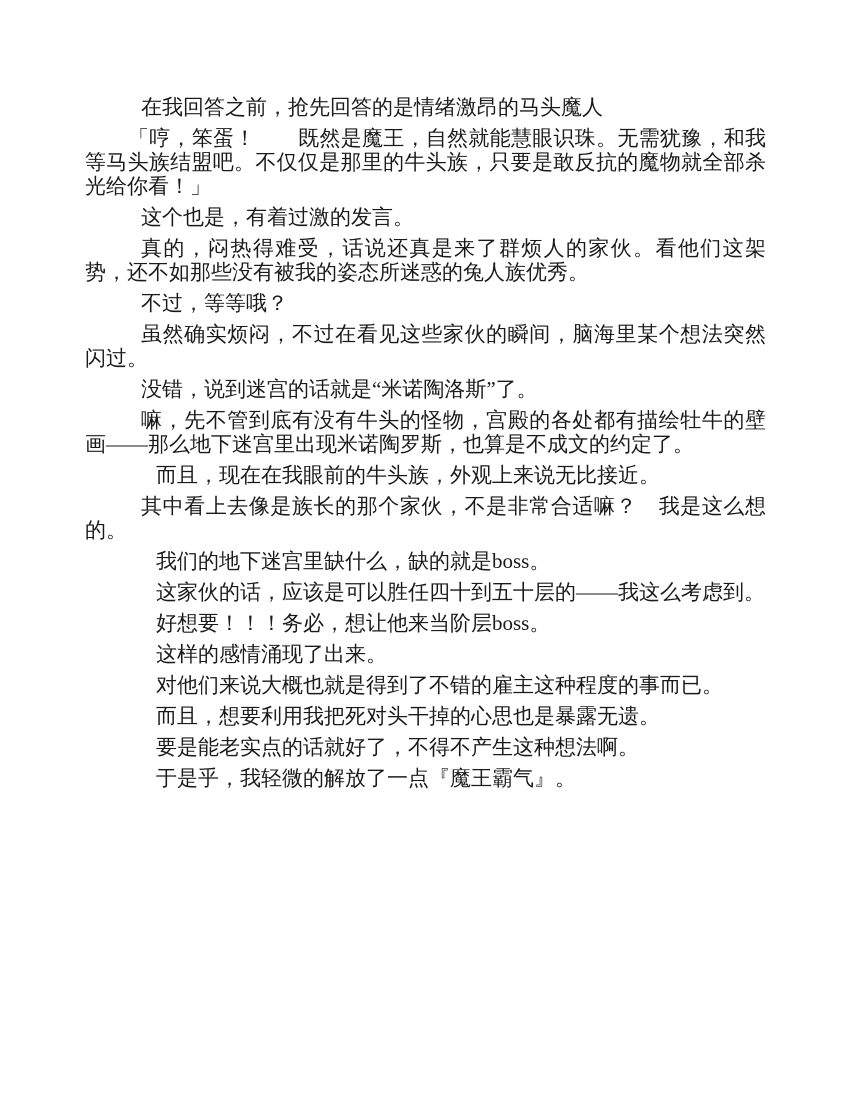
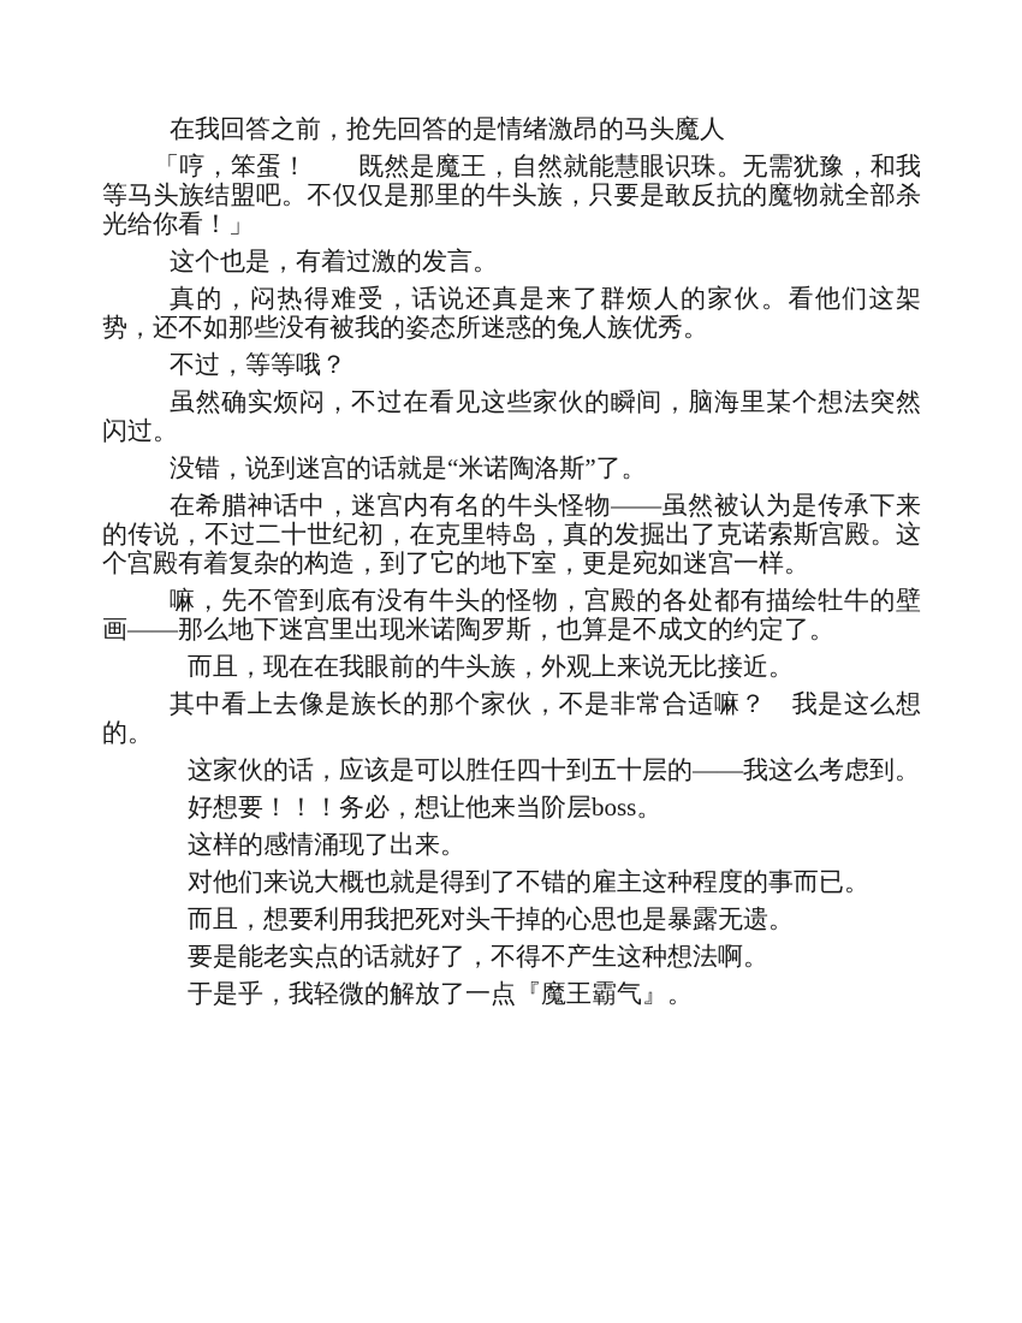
  在我回答之前，抢先回答的是情绪激昂的马头魔人
  「哼，笨蛋！ 既然是魔王，自然就能慧眼识珠。无需犹豫，和我等马头族结盟吧。不仅仅是那里的牛头族，只要是敢反抗的魔物就全部杀光给你看！」
  这个也是，有着过激的发言。
  真的，闷热得难受，话说还真是来了群烦人的家伙。看他们这架势，还不如那些没有被我的姿态所迷惑的兔人族优秀。
  不过，等等哦？
  虽然确实烦闷，不过在看见这些家伙的瞬间，脑海里某个想法突然闪过。
  没错，说到迷宫的话就是“米诺陶洛斯”了。
+ 在希腊神话中，迷宫内有名的牛头怪物——虽然被认为是传承下来的传说，不过二十世纪初，在克里特岛，真的发掘出了克诺索斯宫殿。这个宫殿有着复杂的构造，到了它的地下室，更是宛如迷宫一样。
  嘛，先不管到底有没有牛头的怪物，宫殿的各处都有描绘牡牛的壁画——那么地下迷宫里出现米诺陶罗斯，也算是不成文的约定了。
  而且，现在在我眼前的牛头族，外观上来说无比接近。
  其中看上去像是族长的那个家伙，不是非常合适嘛？ 我是这么想的。
- 我们的地下迷宫里缺什么，缺的就是boss。
  这家伙的话，应该是可以胜任四十到五十层的——我这么考虑到。
  好想要！！！务必，想让他来当阶层boss。
  这样的感情涌现了出来。
  对他们来说大概也就是得到了不错的雇主这种程度的事而已。
  而且，想要利用我把死对头干掉的心思也是暴露无遗。
  要是能老实点的话就好了，不得不产生这种想法啊。
  于是乎，我轻微的解放了一点『魔王霸气』。
